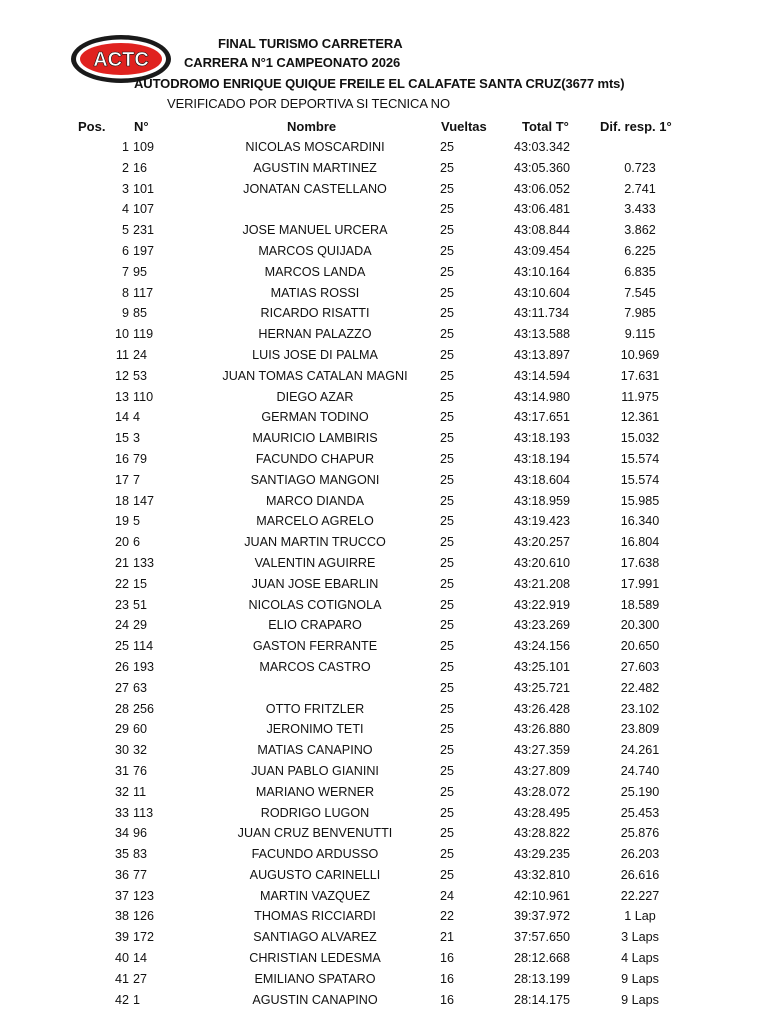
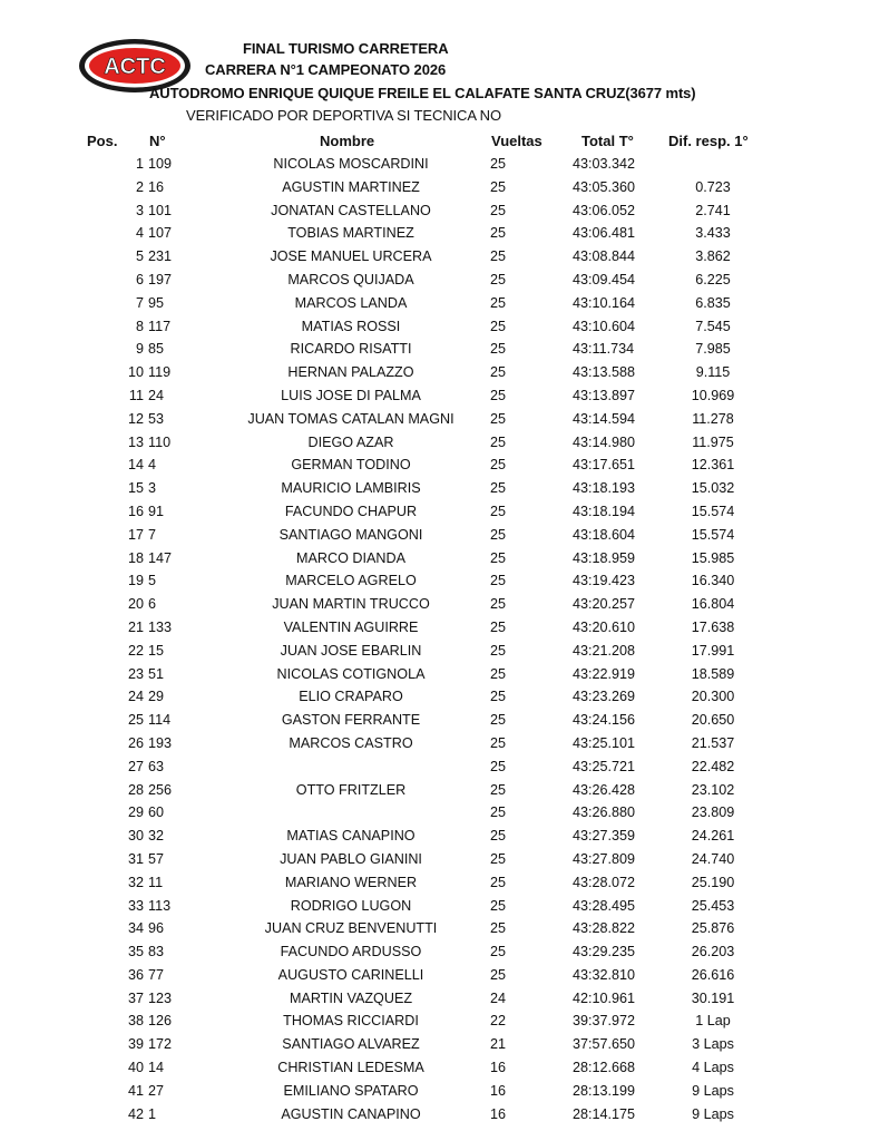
  ACTC
  FINAL TURISMO CARRETERA
  CARRERA N°1 CAMPEONATO 2026
  AUTODROMO ENRIQUE QUIQUE FREILE EL CALAFATE SANTA CRUZ(3677 mts)
  VERIFICADO POR DEPORTIVA SI TECNICA NO
  Pos.
  N°
  Nombre
  Vueltas
  Total T°
  Dif. resp. 1°
  1
  109
  NICOLAS MOSCARDINI
  25
  43:03.342
  2
  16
  AGUSTIN MARTINEZ
  25
  43:05.360
  0.723
  3
  101
  JONATAN CASTELLANO
  25
  43:06.052
  2.741
  4
  107
+ TOBIAS MARTINEZ
  25
  43:06.481
  3.433
  5
  231
  JOSE MANUEL URCERA
  25
  43:08.844
  3.862
  6
  197
  MARCOS QUIJADA
  25
  43:09.454
  6.225
  7
  95
  MARCOS LANDA
  25
  43:10.164
  6.835
  8
  117
  MATIAS ROSSI
  25
  43:10.604
  7.545
  9
  85
  RICARDO RISATTI
  25
  43:11.734
  7.985
  10
  119
  HERNAN PALAZZO
  25
  43:13.588
  9.115
  11
  24
  LUIS JOSE DI PALMA
  25
  43:13.897
  10.969
  12
  53
  JUAN TOMAS CATALAN MAGNI
  25
  43:14.594
- 17.631
+ 11.278
  13
  110
  DIEGO AZAR
  25
  43:14.980
  11.975
  14
  4
  GERMAN TODINO
  25
  43:17.651
  12.361
  15
  3
  MAURICIO LAMBIRIS
  25
  43:18.193
  15.032
  16
- 79
+ 91
  FACUNDO CHAPUR
  25
  43:18.194
  15.574
  17
  7
  SANTIAGO MANGONI
  25
  43:18.604
  15.574
  18
  147
  MARCO DIANDA
  25
  43:18.959
  15.985
  19
  5
  MARCELO AGRELO
  25
  43:19.423
  16.340
  20
  6
  JUAN MARTIN TRUCCO
  25
  43:20.257
  16.804
  21
  133
  VALENTIN AGUIRRE
  25
  43:20.610
  17.638
  22
  15
  JUAN JOSE EBARLIN
  25
  43:21.208
  17.991
  23
  51
  NICOLAS COTIGNOLA
  25
  43:22.919
  18.589
  24
  29
  ELIO CRAPARO
  25
  43:23.269
  20.300
  25
  114
  GASTON FERRANTE
  25
  43:24.156
  20.650
  26
  193
  MARCOS CASTRO
  25
  43:25.101
- 27.603
+ 21.537
  27
  63
  25
  43:25.721
  22.482
  28
  256
  OTTO FRITZLER
  25
  43:26.428
  23.102
  29
  60
- JERONIMO TETI
  25
  43:26.880
  23.809
  30
  32
  MATIAS CANAPINO
  25
  43:27.359
  24.261
  31
- 76
+ 57
  JUAN PABLO GIANINI
  25
  43:27.809
  24.740
  32
  11
  MARIANO WERNER
  25
  43:28.072
  25.190
  33
  113
  RODRIGO LUGON
  25
  43:28.495
  25.453
  34
  96
  JUAN CRUZ BENVENUTTI
  25
  43:28.822
  25.876
  35
  83
  FACUNDO ARDUSSO
  25
  43:29.235
  26.203
  36
  77
  AUGUSTO CARINELLI
  25
  43:32.810
  26.616
  37
  123
  MARTIN VAZQUEZ
  24
  42:10.961
- 22.227
+ 30.191
  38
  126
  THOMAS RICCIARDI
  22
  39:37.972
  1 Lap
  39
  172
  SANTIAGO ALVAREZ
  21
  37:57.650
  3 Laps
  40
  14
  CHRISTIAN LEDESMA
  16
  28:12.668
  4 Laps
  41
  27
  EMILIANO SPATARO
  16
  28:13.199
  9 Laps
  42
  1
  AGUSTIN CANAPINO
  16
  28:14.175
  9 Laps
